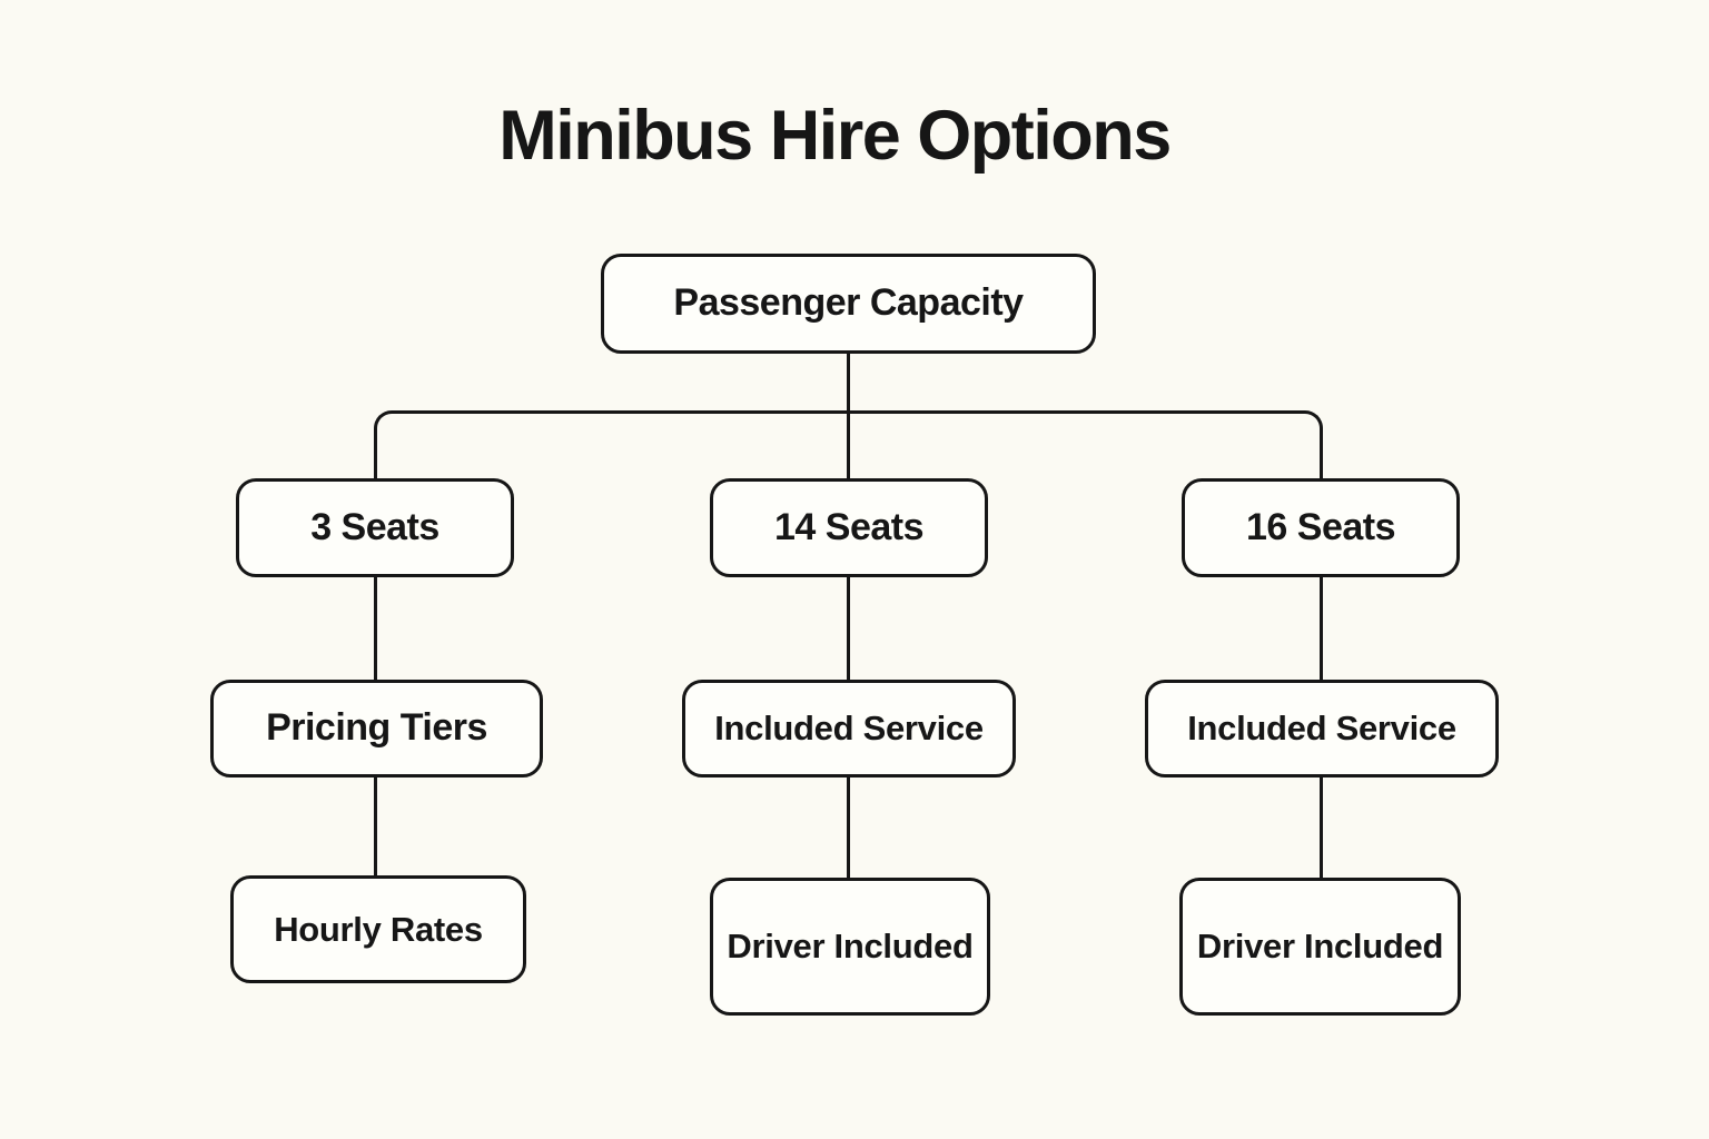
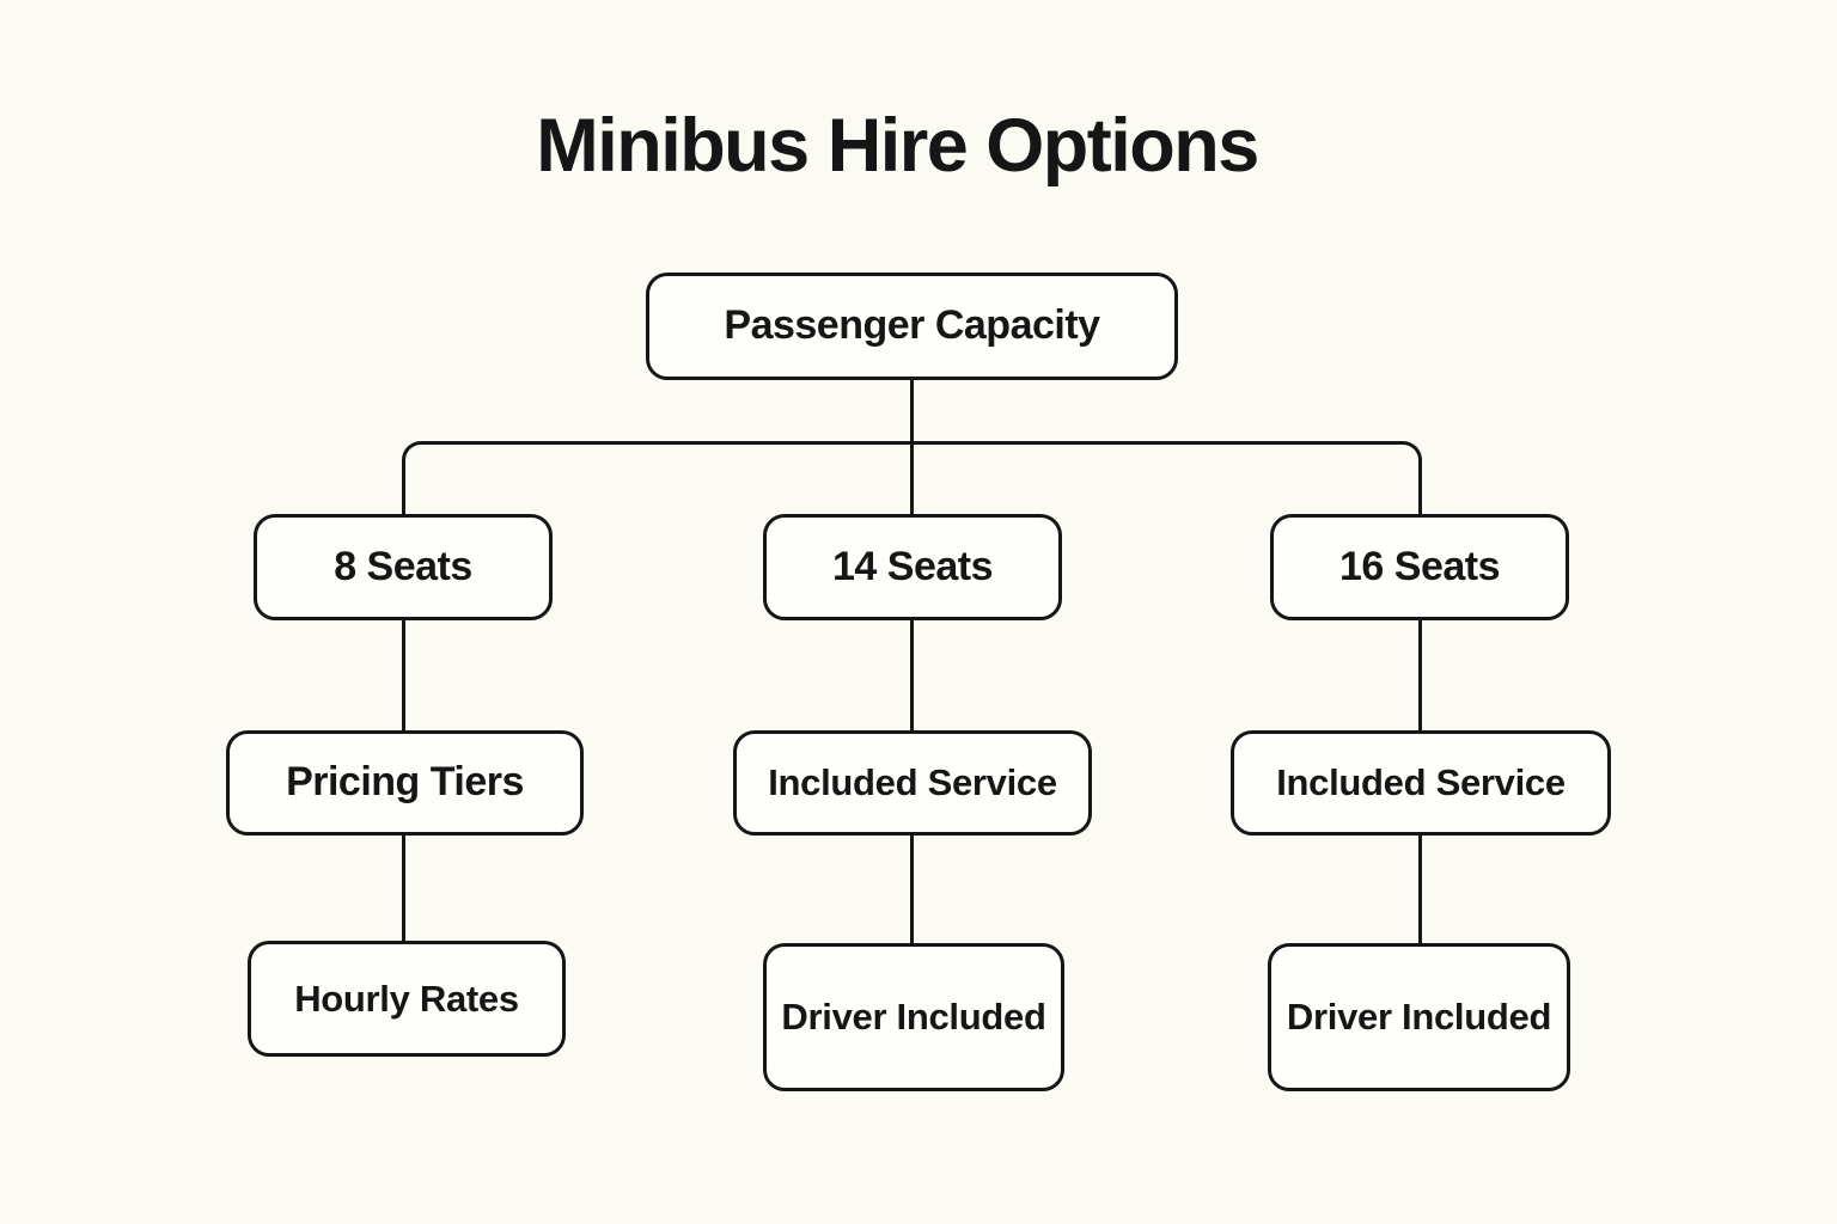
  Minibus Hire Options
  Passenger Capacity
- 3 Seats
+ 8 Seats
  14 Seats
  16 Seats
  Pricing Tiers
  Included Service
  Included Service
  Hourly Rates
  Driver Included
  Driver Included
